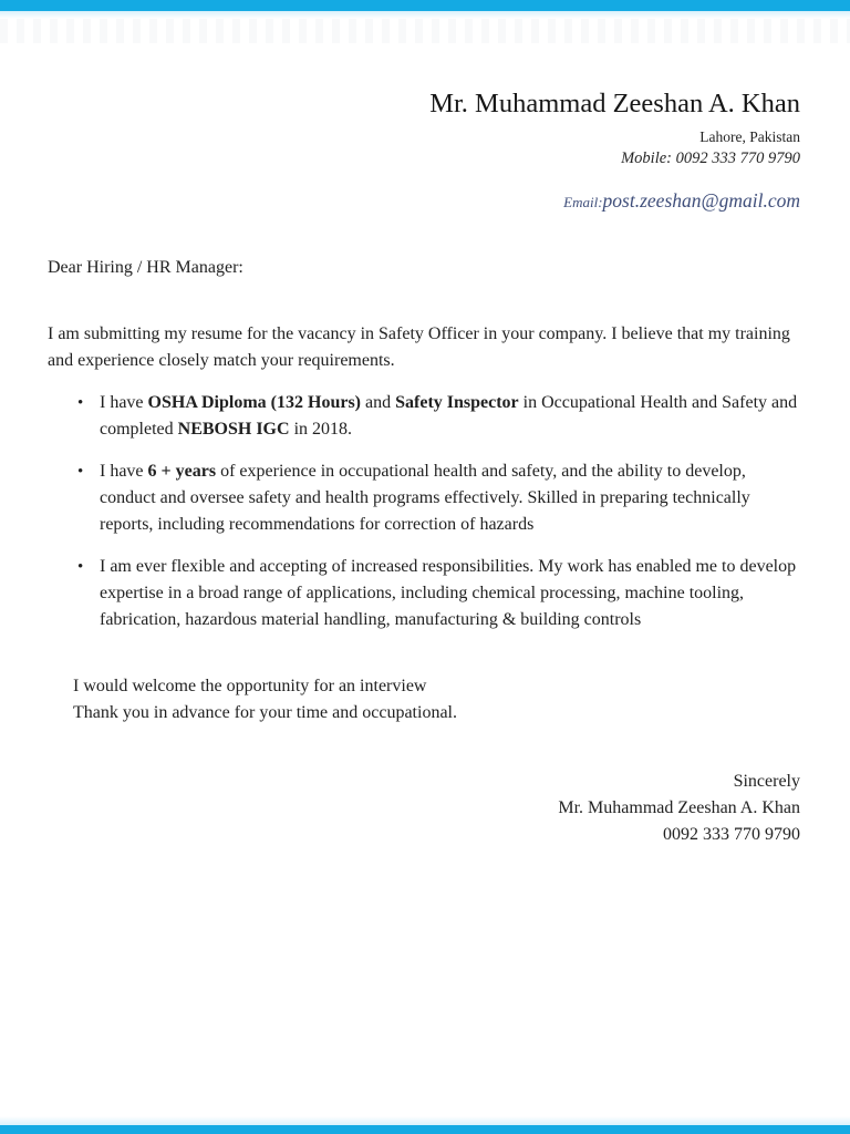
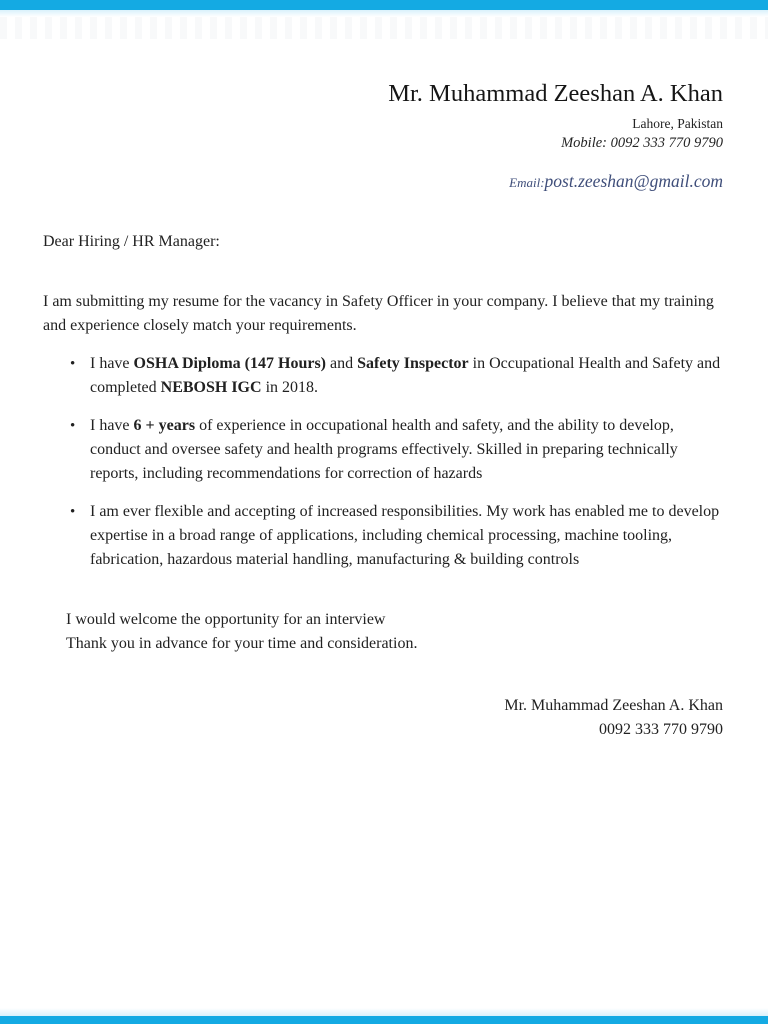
  Mr. Muhammad Zeeshan A. Khan
  Lahore, Pakistan
  Mobile: 0092 333 770 9790
  Email:post.zeeshan@gmail.com
  Dear Hiring / HR Manager:
  I am submitting my resume for the vacancy in Safety Officer in your company. I believe that my training and experience closely match your requirements.
  •
- I have OSHA Diploma (132 Hours) and Safety Inspector in Occupational Health and Safety and completed NEBOSH IGC in 2018.
+ I have OSHA Diploma (147 Hours) and Safety Inspector in Occupational Health and Safety and completed NEBOSH IGC in 2018.
  •
  I have 6 + years of experience in occupational health and safety, and the ability to develop, conduct and oversee safety and health programs effectively. Skilled in preparing technically reports, including recommendations for correction of hazards
  •
  I am ever flexible and accepting of increased responsibilities. My work has enabled me to develop expertise in a broad range of applications, including chemical processing, machine tooling, fabrication, hazardous material handling, manufacturing & building controls
  I would welcome the opportunity for an interview
- Thank you in advance for your time and occupational.
+ Thank you in advance for your time and consideration.
- Sincerely
  Mr. Muhammad Zeeshan A. Khan
  0092 333 770 9790
